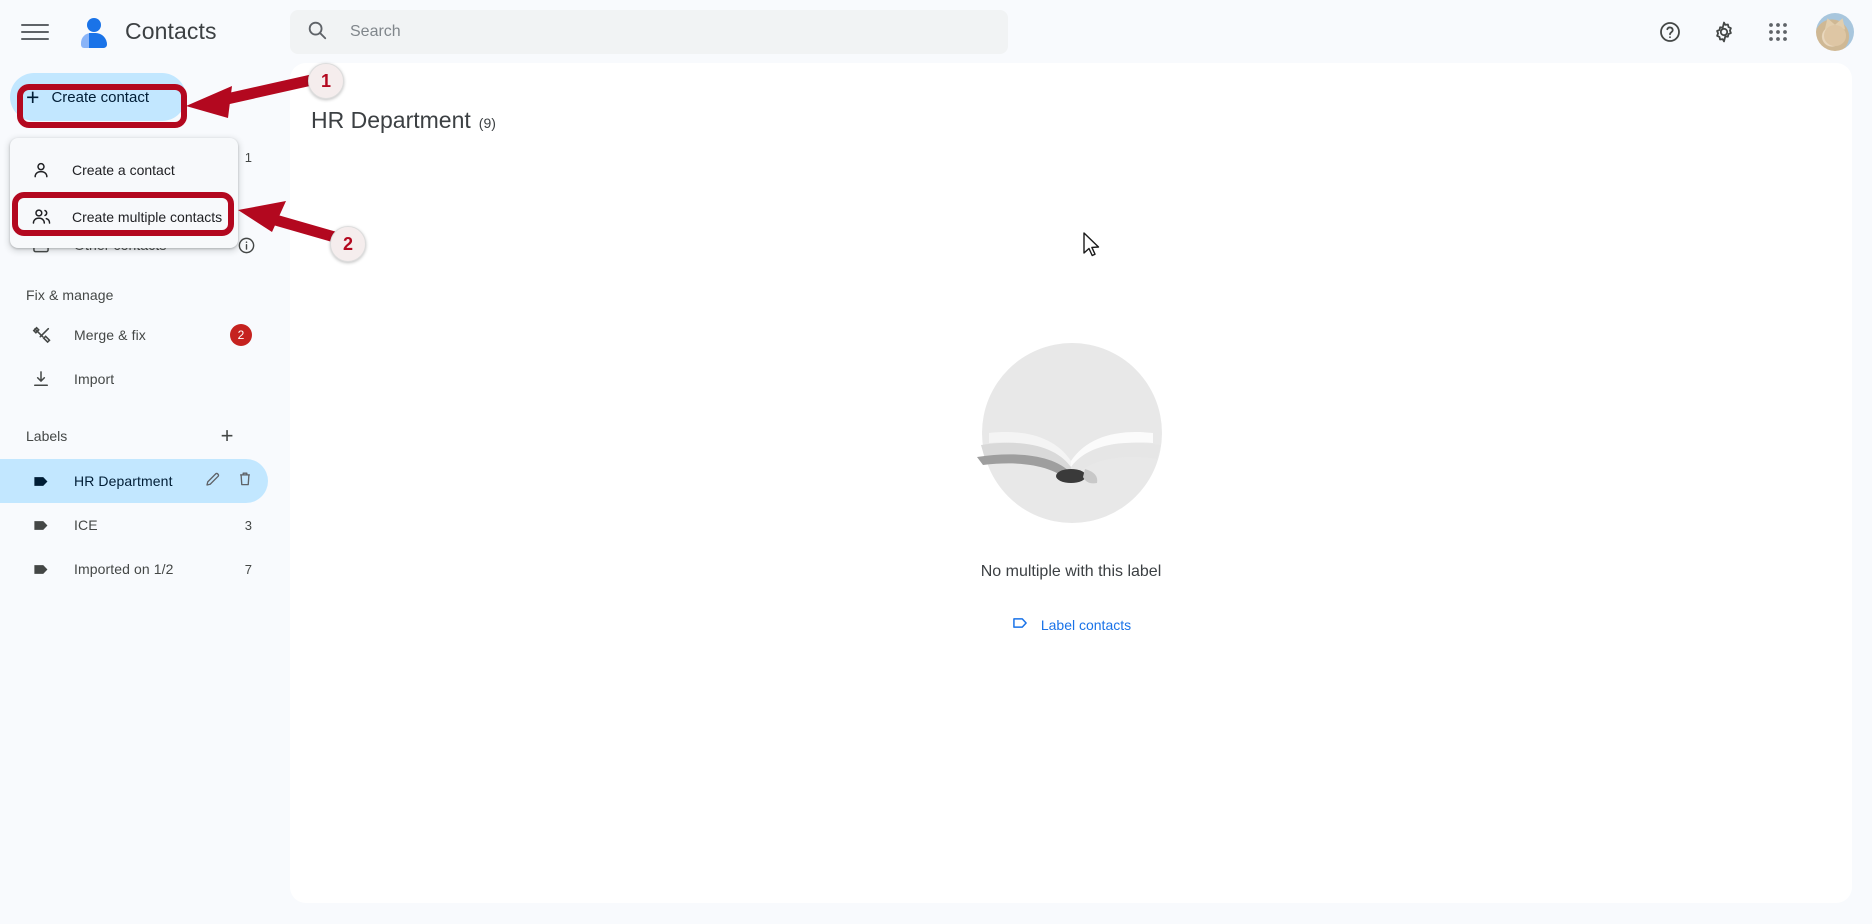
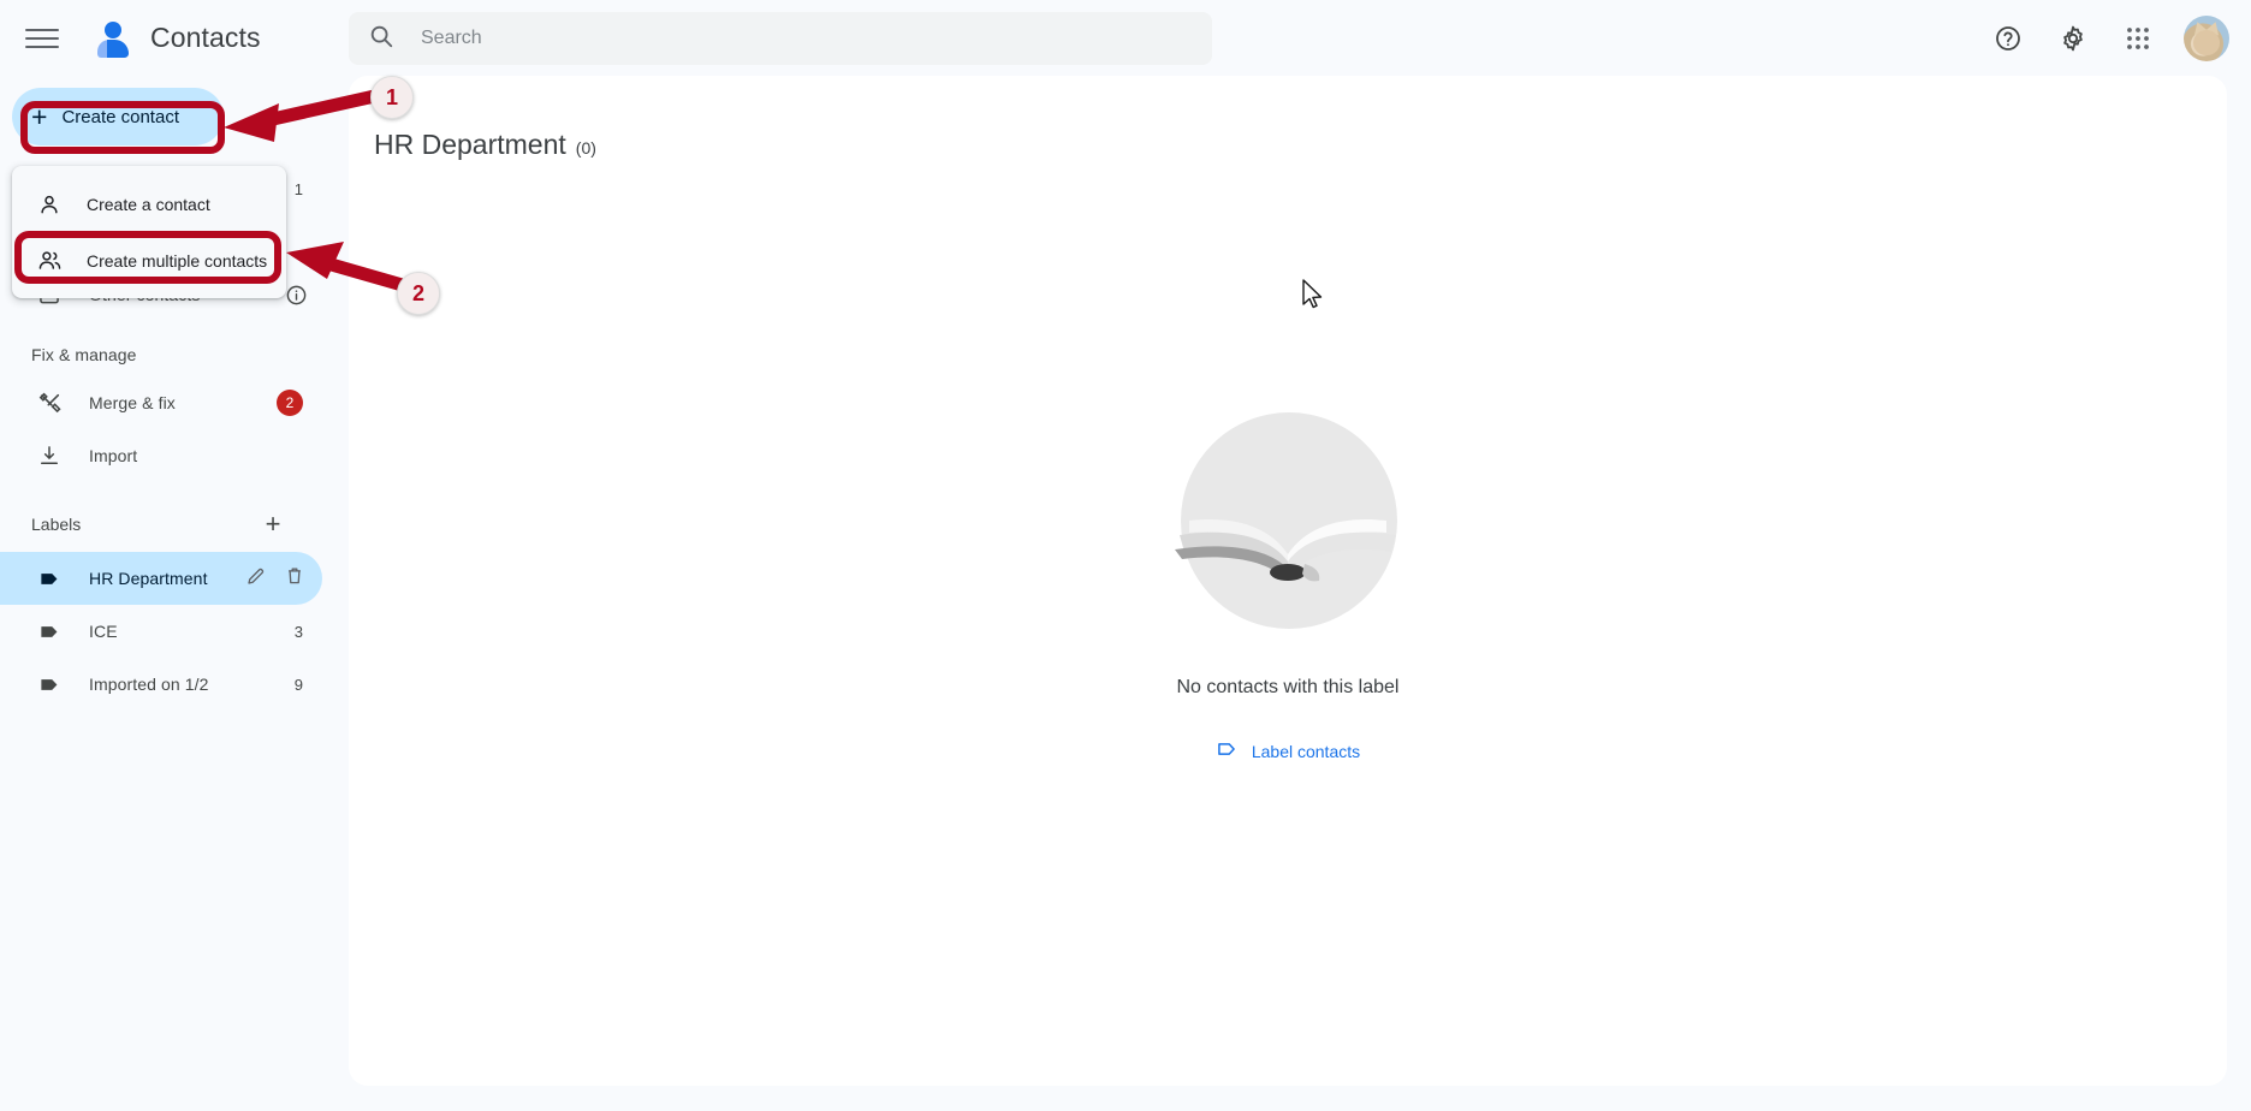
  Contacts
  Search
  +
  Create contact
  1
  Fix & manage
  Merge & fix
  2
  Import
  Labels
  +
  HR Department
  ICE
  3
  Imported on 1/2
- 7
+ 9
  HR Department
- (9)
+ (0)
- No multiple with this label
+ No contacts with this label
  Label contacts
  Create a contact
  Create multiple contacts
  1
  2
